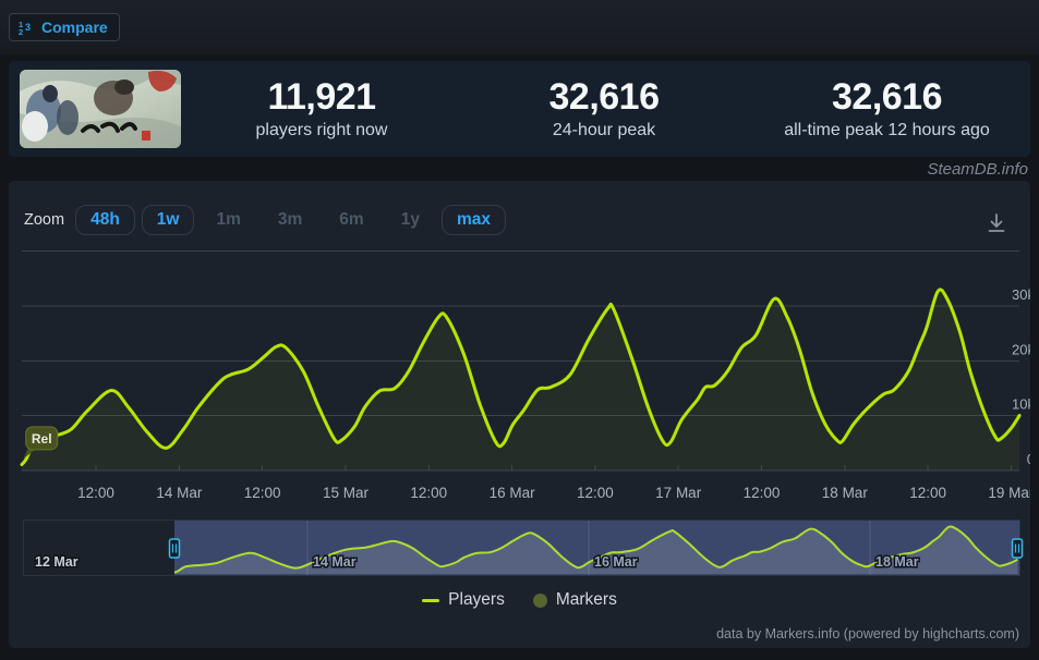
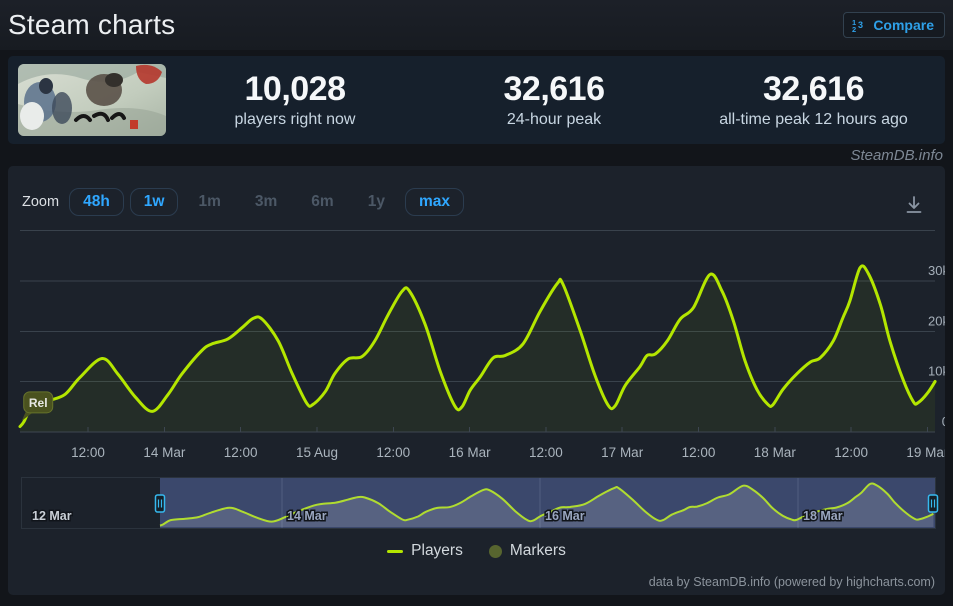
+ Steam charts
  1
  2
  3
  Compare
- 11,921
+ 10,028
  players right now
  32,616
  24-hour peak
  32,616
  all-time peak 12 hours ago
  SteamDB.info
  12:00
  14 Mar
  12:00
- 15 Mar
+ 15 Aug
  12:00
  16 Mar
  12:00
  17 Mar
  12:00
  18 Mar
  12:00
  19 Ma
  Rel
  12 Mar
  14 Mar
  16 Mar
  18 Mar
  Zoom
  48h
  1w
  1m
  3m
  6m
  1y
  max
  Players
  Markers
- data by Markers.info (powered by highcharts.com)
+ data by SteamDB.info (powered by highcharts.com)
